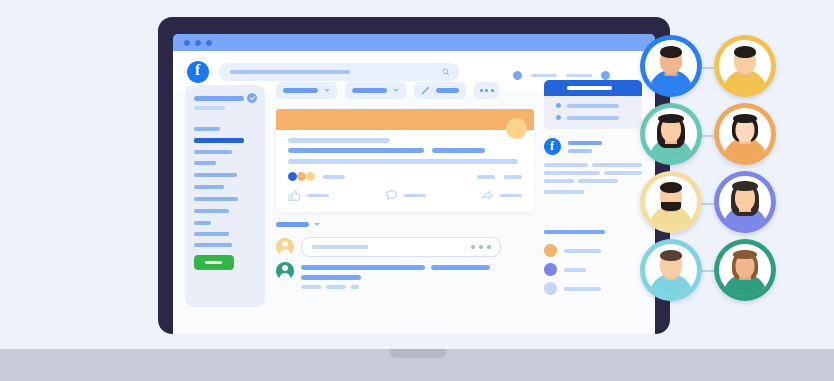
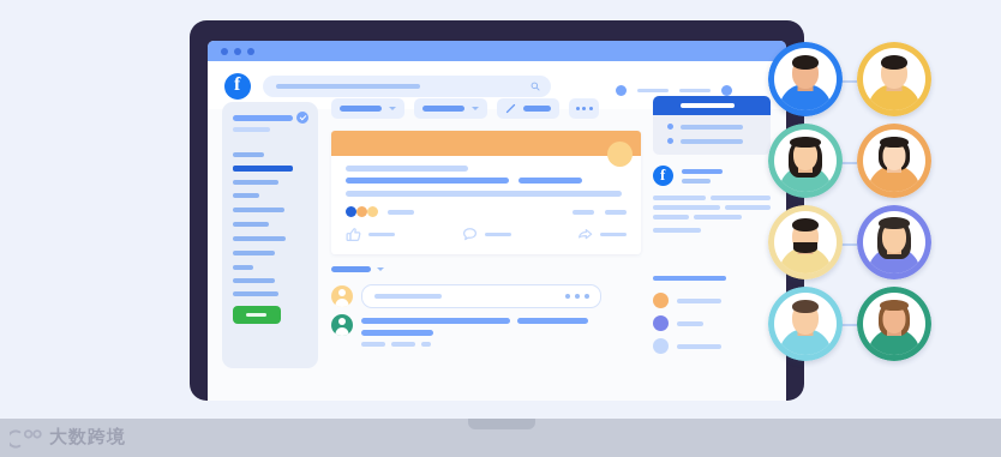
+ 大数跨境
